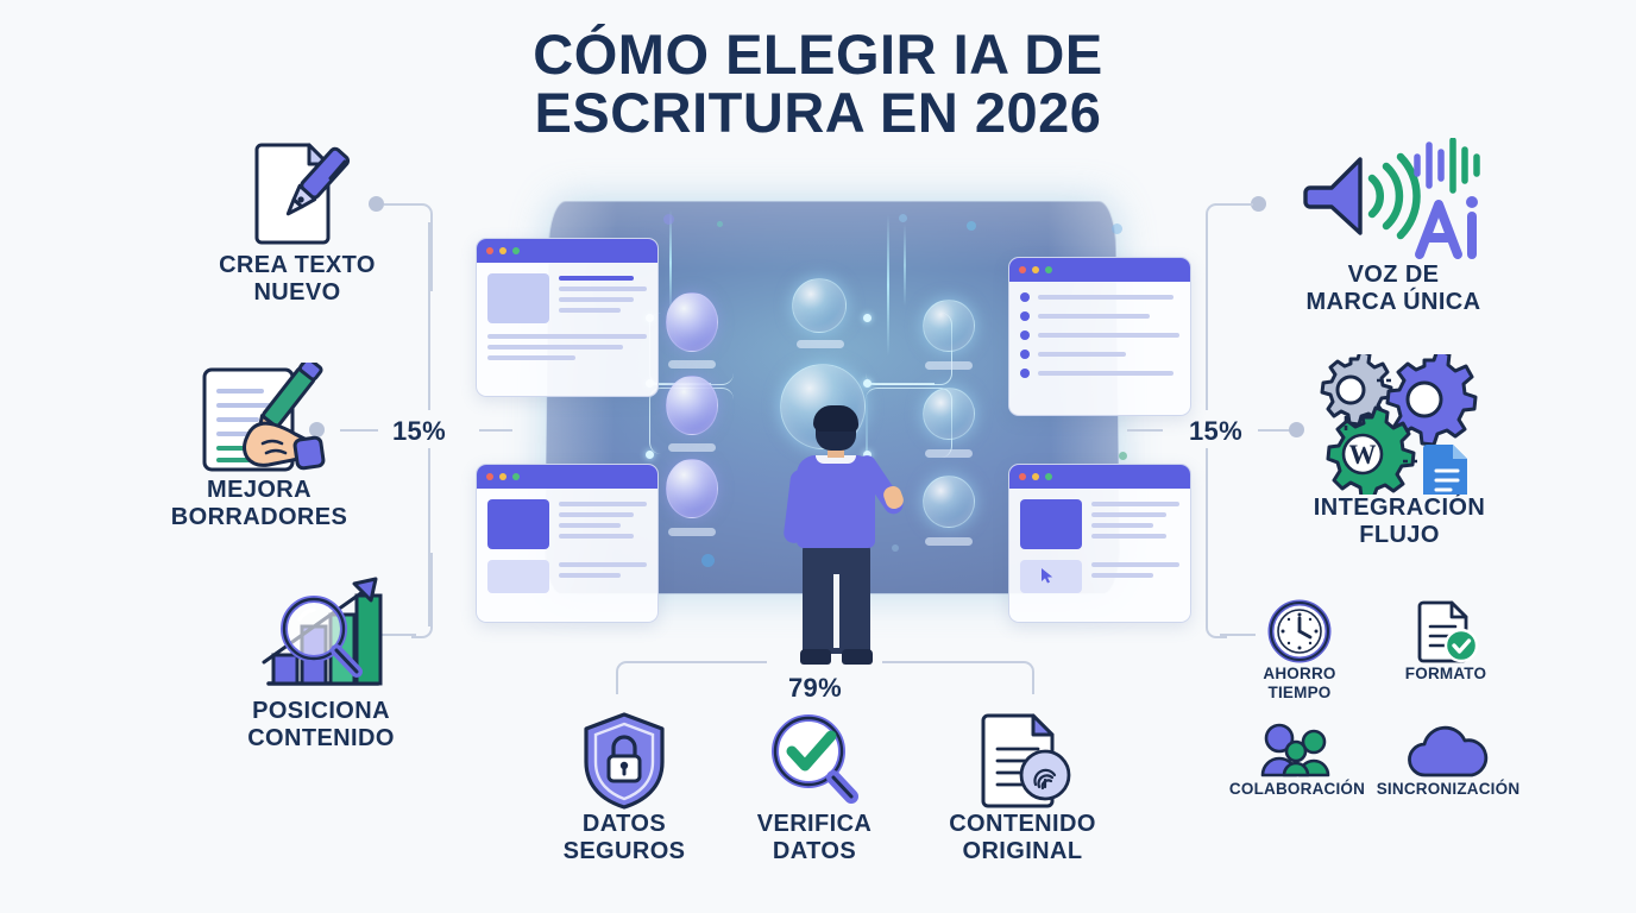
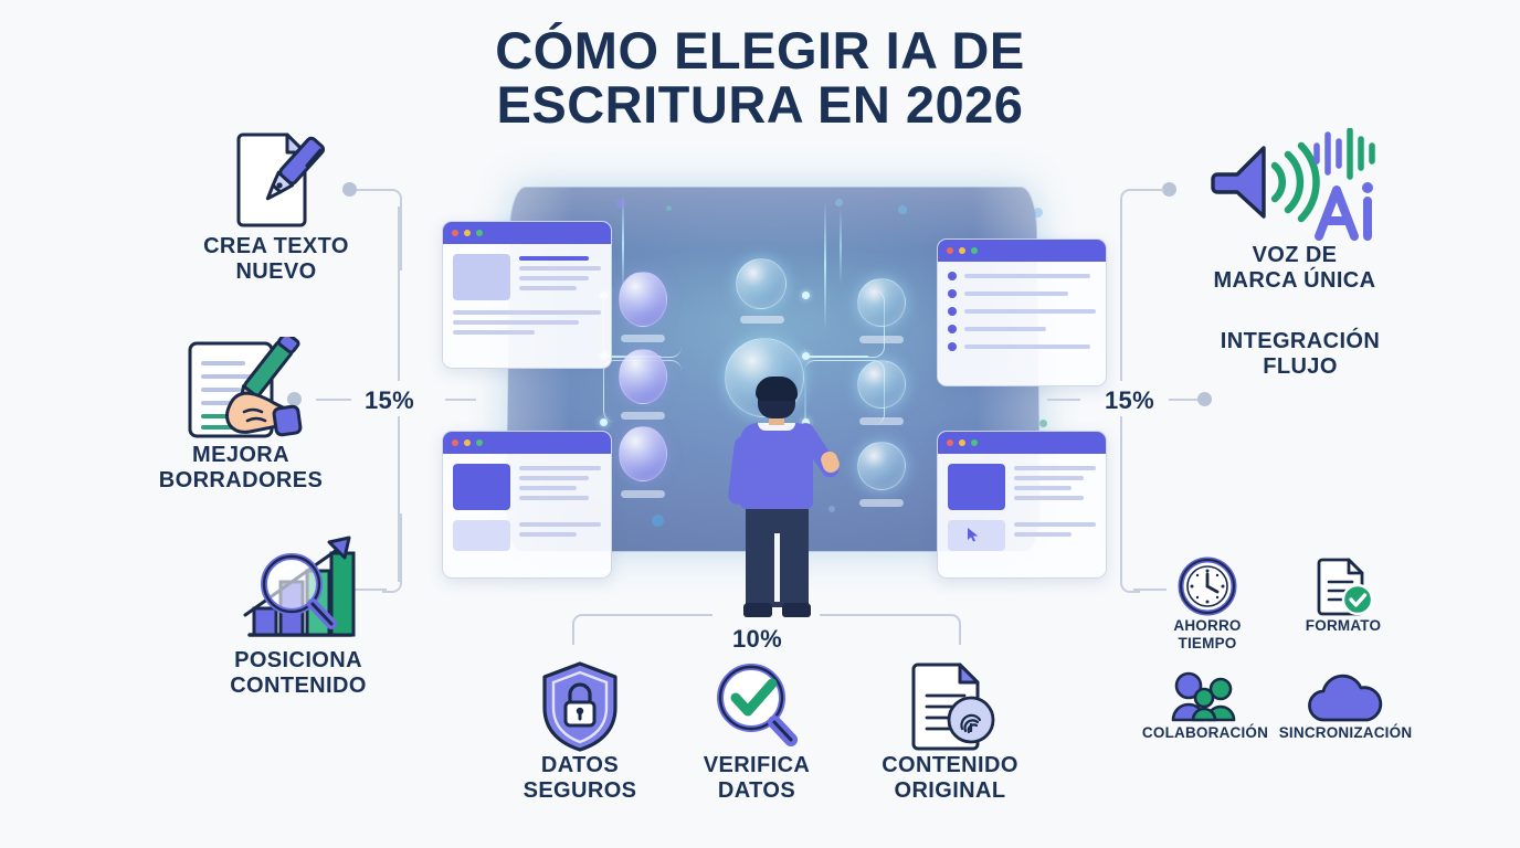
  CÓMO ELEGIR IA DE
  ESCRITURA EN 2026
  15%
  15%
- 79%
+ 10%
  CREA TEXTO
  NUEVO
  MEJORA
  BORRADORES
  POSICIONA
  CONTENIDO
  VOZ DE
  MARCA ÚNICA
- W
  INTEGRACIÓN
  FLUJO
  AHORRO
  TIEMPO
  FORMATO
  COLABORACIÓN
  SINCRONIZACIÓN
  DATOS
  SEGUROS
  VERIFICA
  DATOS
  CONTENIDO
  ORIGINAL
